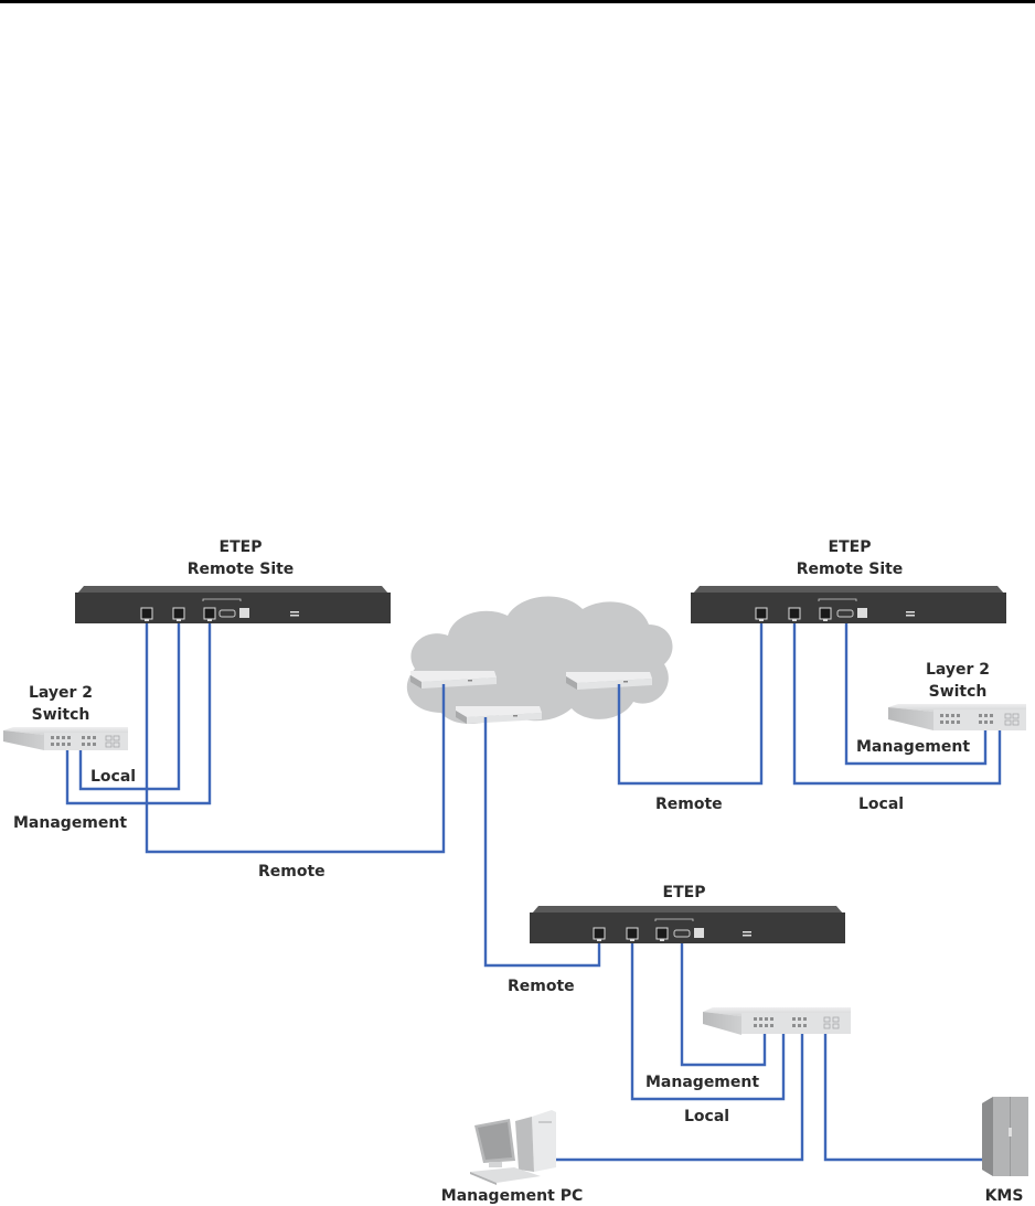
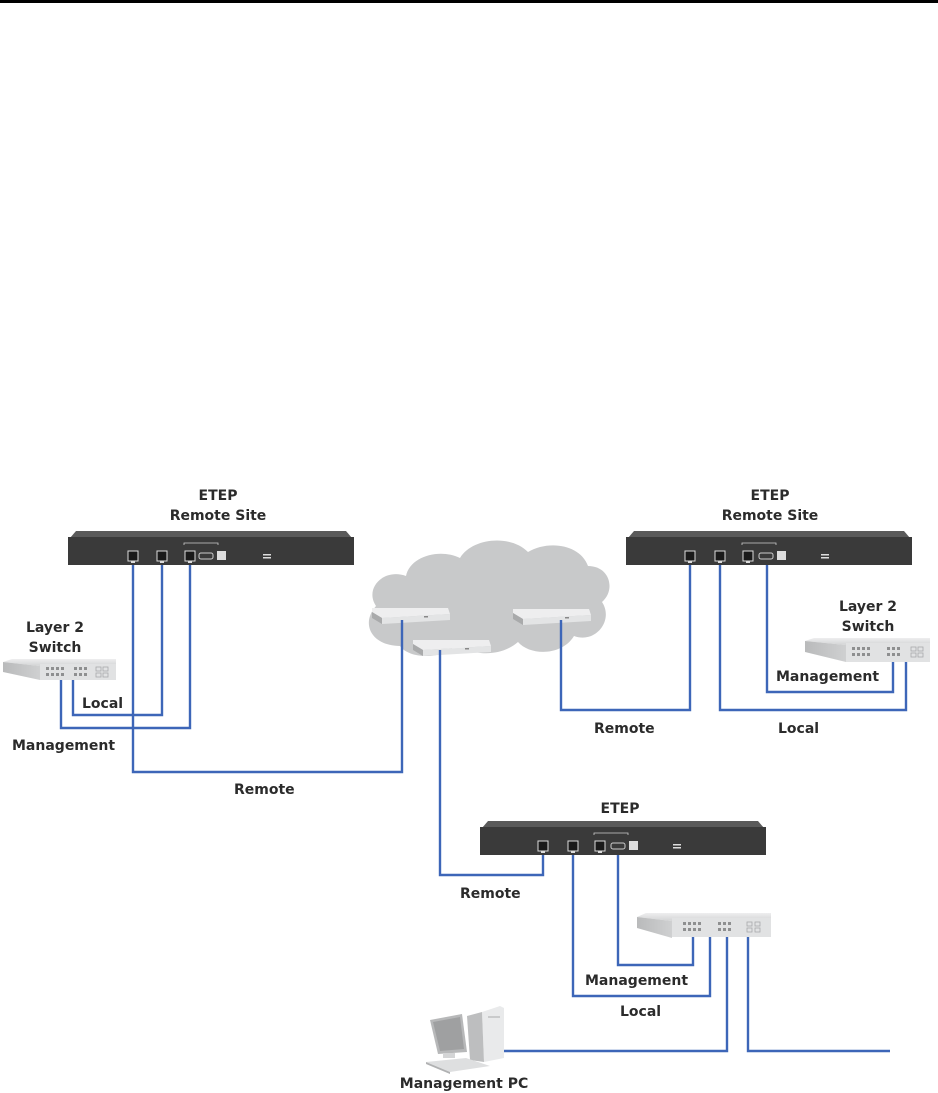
  ETEP
  Remote Site
  ETEP
  Remote Site
  ETEP
  Layer 2
  Switch
  Layer 2
  Switch
  Management PC
- KMS
  Local
  Management
  Remote
  Remote
  Local
  Management
  Remote
  Management
  Local
